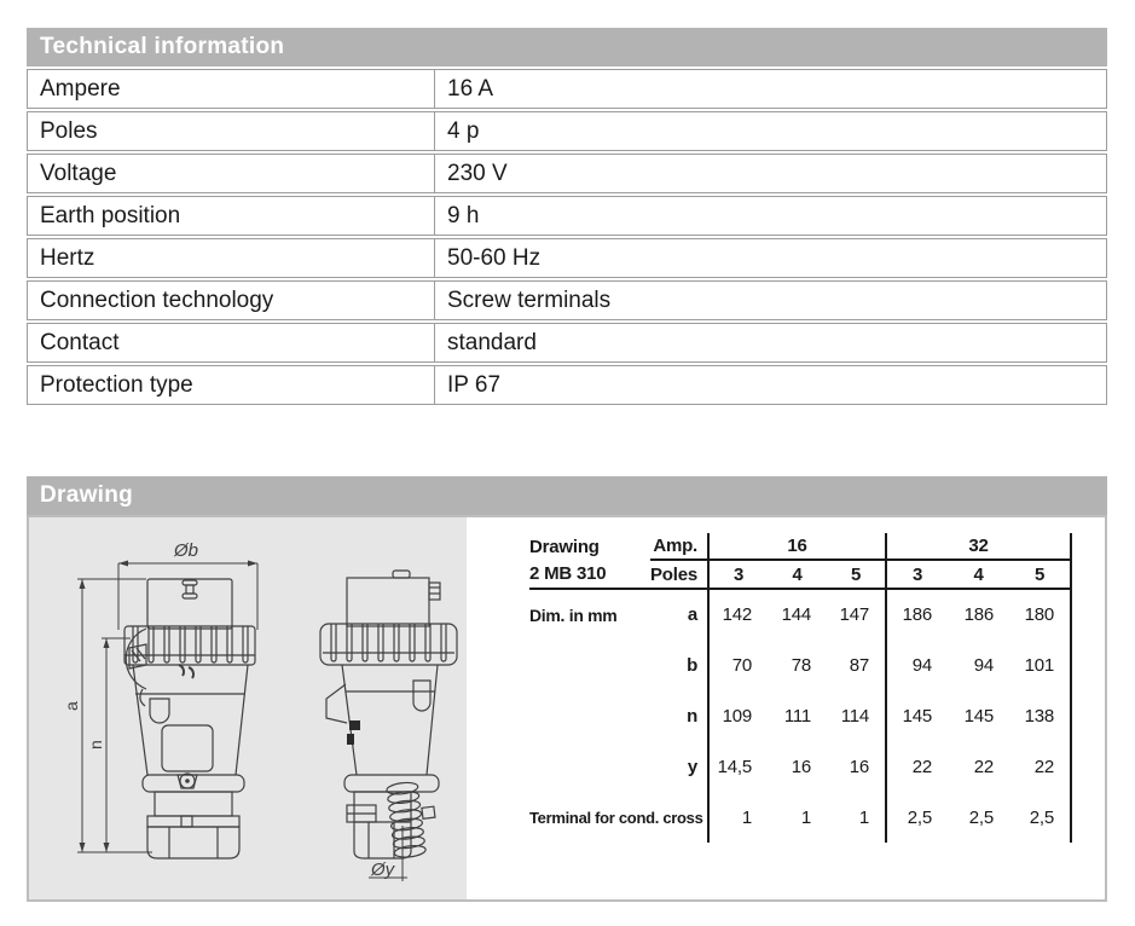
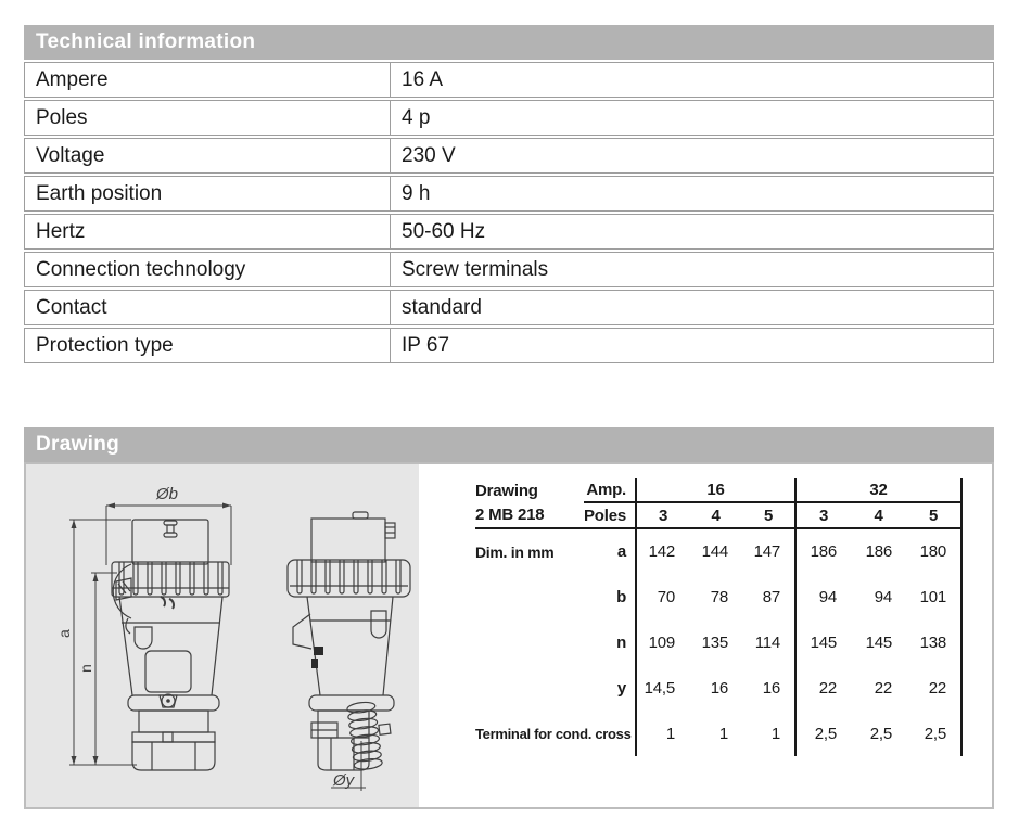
  Technical information
  Ampere	16 A
  Poles	4 p
  Voltage	230 V
  Earth position	9 h
  Hertz	50-60 Hz
  Connection technology	Screw terminals
  Contact	standard
  Protection type	IP 67
  Drawing
  Øb
  Øy
  Drawing	Amp.	16	32
- 2 MB 310	Poles	3	4	5	3	4	5
+ 2 MB 218	Poles	3	4	5	3	4	5
  Dim. in mm	a	142	144	147	186	186	180
  	b	70	78	87	94	94	101
- 	n	109	111	114	145	145	138
+ 	n	109	135	114	145	145	138
  	y	14,5	16	16	22	22	22
  Terminal for cond. cross	1	1	1	2,5	2,5	2,5
